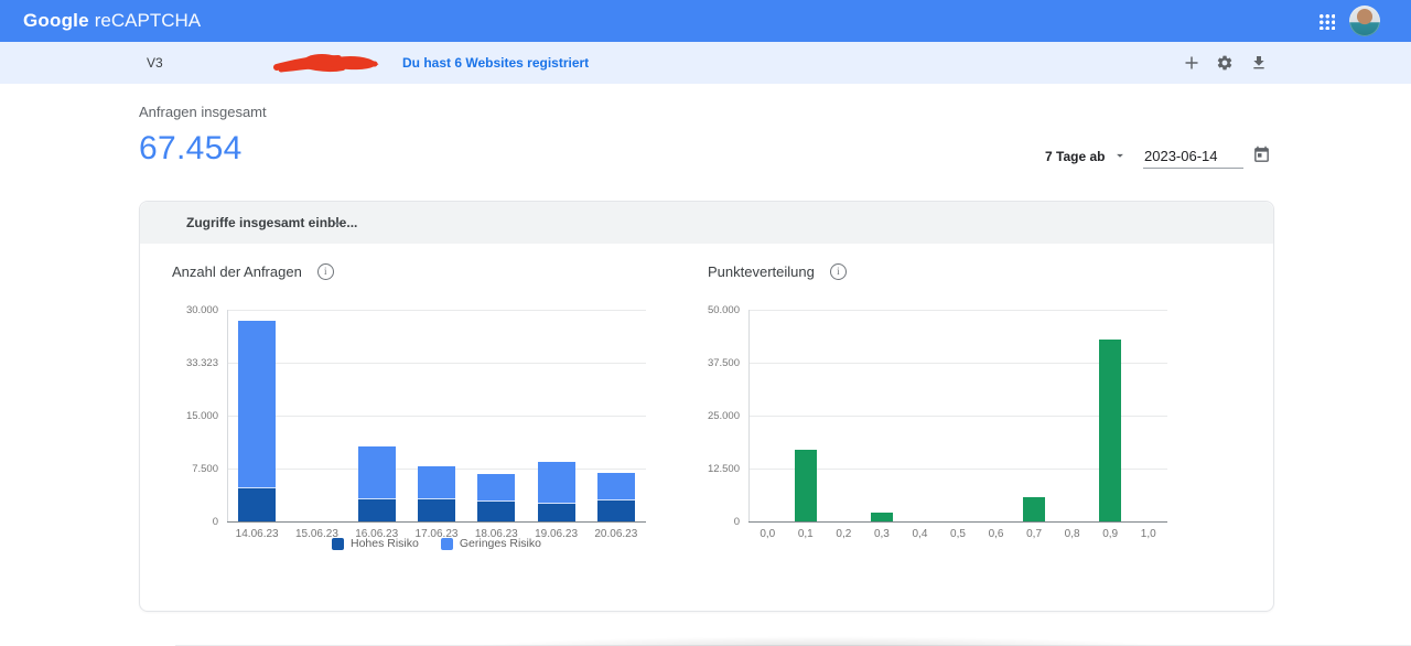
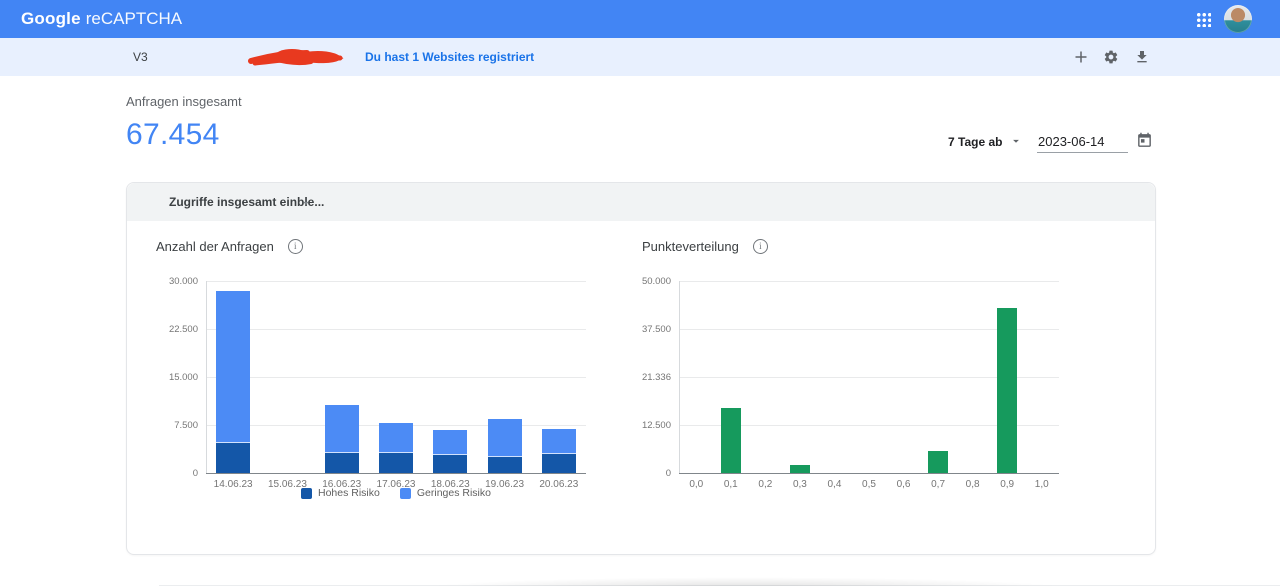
  Google reCAPTCHA
  V3
- Du hast 6 Websites registriert
+ Du hast 1 Websites registriert
  Anfragen insgesamt
  67.454
  7 Tage ab
  2023-06-14
  Zugriffe insgesamt einbe...
  Anzahl der Anfragen
  i
  Punkteverteilung
  i
  0
  7.500
  15.000
- 33.323
+ 22.500
  30.000
  14.06.23
  15.06.23
  16.06.23
  17.06.23
  18.06.23
  19.06.23
  20.06.23
  Hohes Risiko
  Geringes Risiko
  0
  12.500
- 25.000
+ 21.336
  37.500
  50.000
  0,0
  0,1
  0,2
  0,3
  0,4
  0,5
  0,6
  0,7
  0,8
  0,9
  1,0
